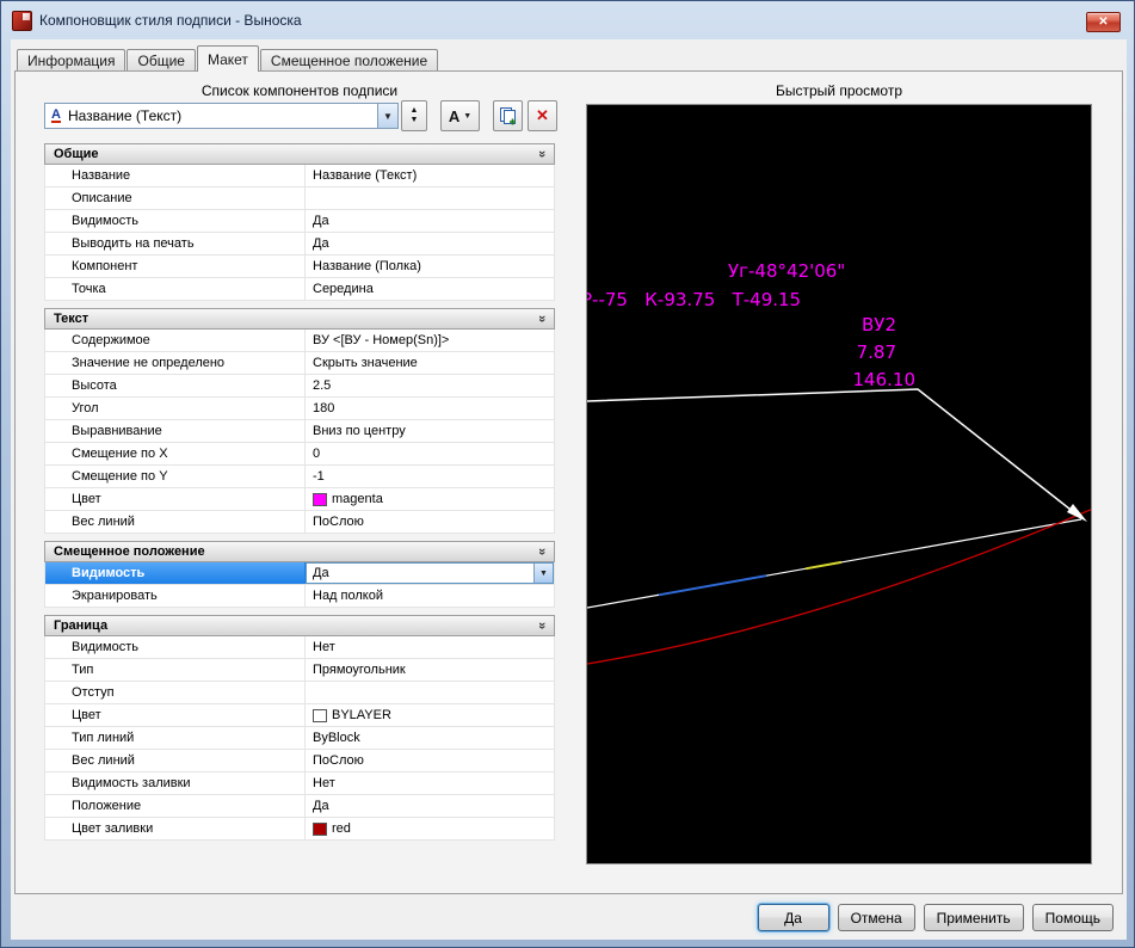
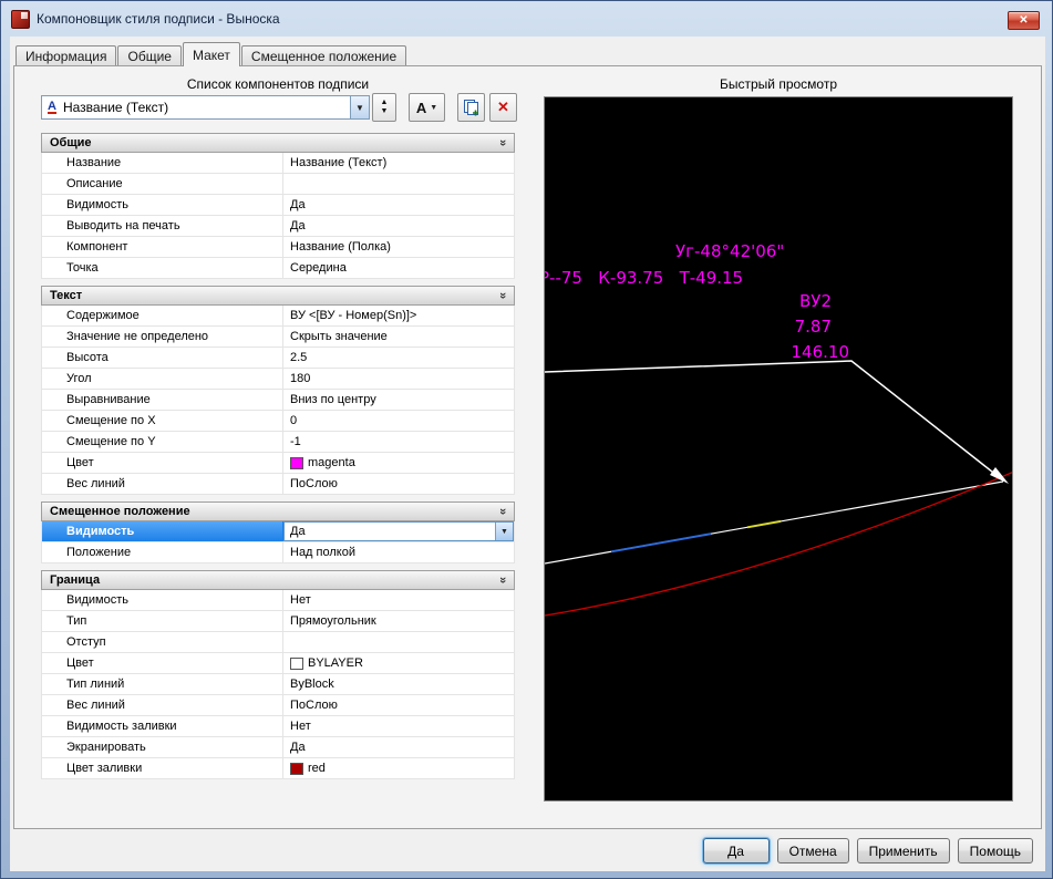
  Компоновщик стиля подписи - Выноска
  ✕
  Информация
  Общие
  Макет
  Смещенное положение
  Список компонентов подписи
  Быстрый просмотр
  A
  Название (Текст)
  ▼
  A
  ✕
  Общие
  Название
  Название (Текст)
  Описание
  Видимость
  Да
  Выводить на печать
  Да
  Компонент
  Название (Полка)
  Точка
  Середина
  Текст
  Содержимое
  ВУ <[ВУ - Номер(Sn)]>
  Значение не определено
  Скрыть значение
  Высота
  2.5
  Угол
  180
  Выравнивание
  Вниз по центру
  Смещение по X
  0
  Смещение по Y
  -1
  Цвет
  magenta
  Вес линий
  ПоСлою
  Смещенное положение
  Видимость
  Да
- Экранировать
+ Положение
  Над полкой
  Граница
  Видимость
  Нет
  Тип
  Прямоугольник
  Отступ
  Цвет
  BYLAYER
  Тип линий
  ByBlock
  Вес линий
  ПоСлою
  Видимость заливки
  Нет
- Положение
+ Экранировать
  Да
  Цвет заливки
  red
  Уг-48°42'06"
  Р--75 К-93.75 Т-49.15
  ВУ2
  7.87
  146.10
  Да
  Отмена
  Применить
  Помощь
